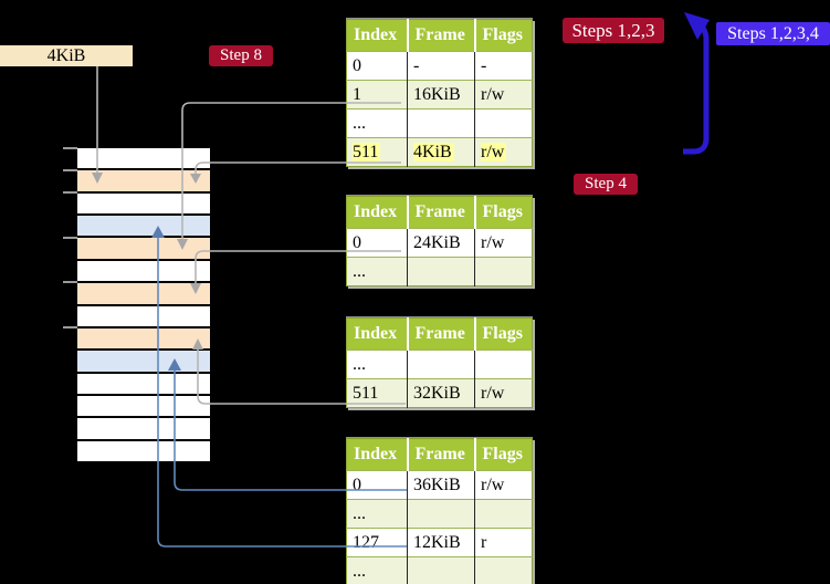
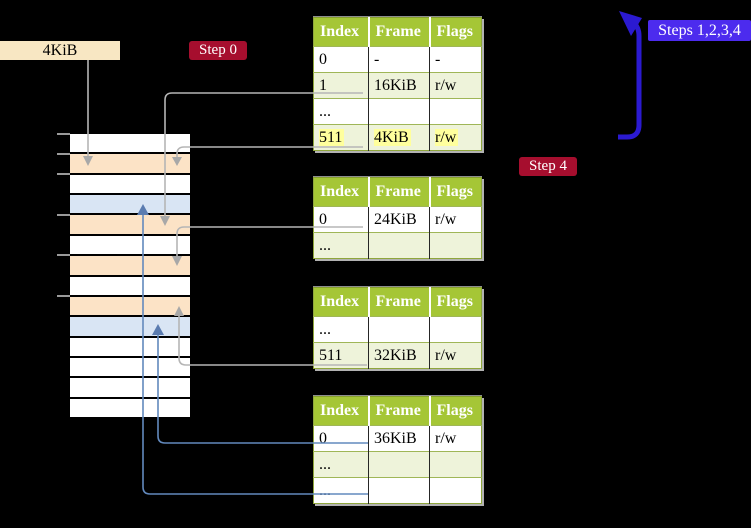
  4KiB
- Step 8
+ Step 0
- Steps 1,2,3
  Steps 1,2,3,4
  Step 4
  Index	Frame	Flags
  0	-	-
  1	16KiB	r/w
  ...
  511	4KiB	r/w
  Index	Frame	Flags
  0	24KiB	r/w
  ...
  Index	Frame	Flags
  ...
  511	32KiB	r/w
  Index	Frame	Flags
  0	36KiB	r/w
  ...
- 127	12KiB	r
  ...
